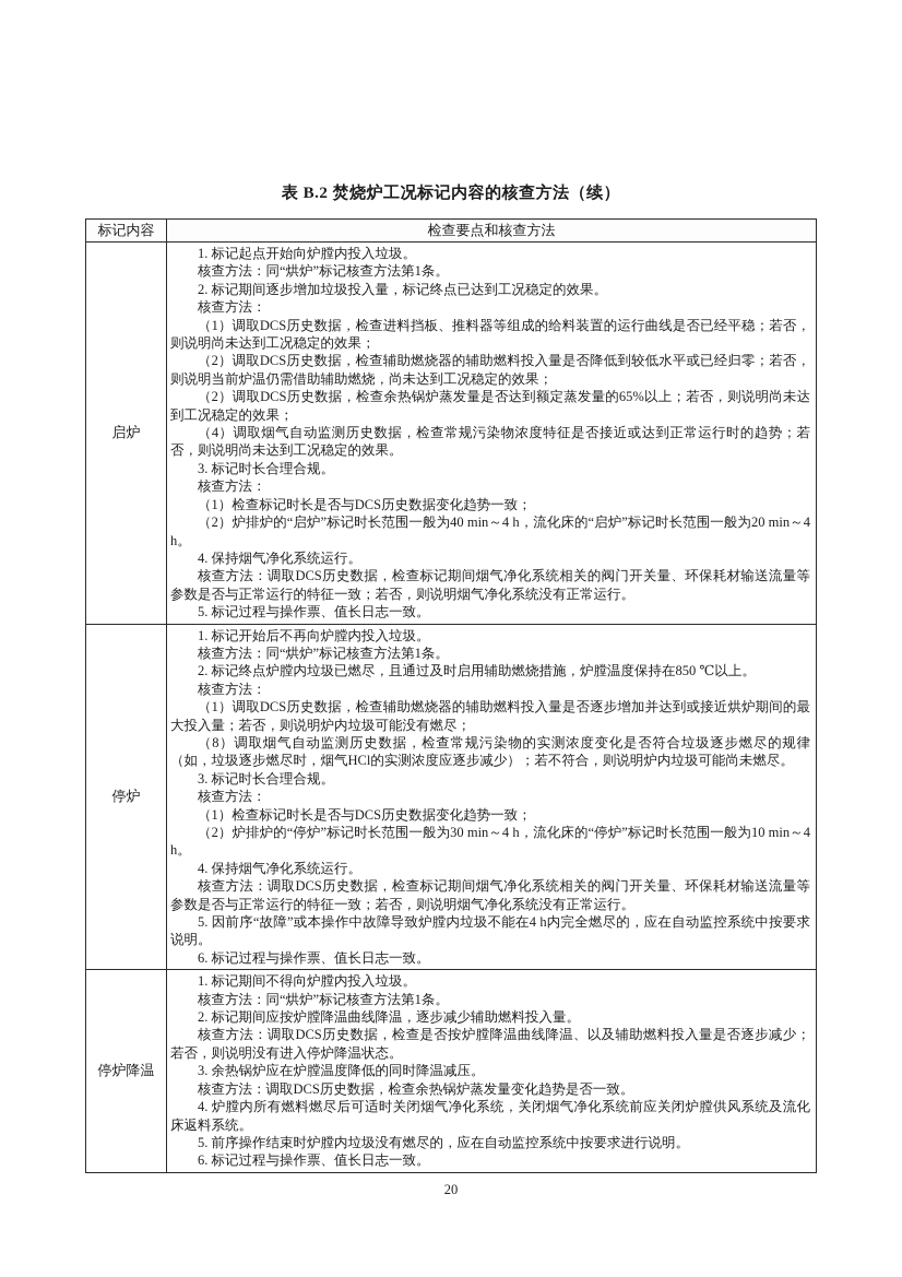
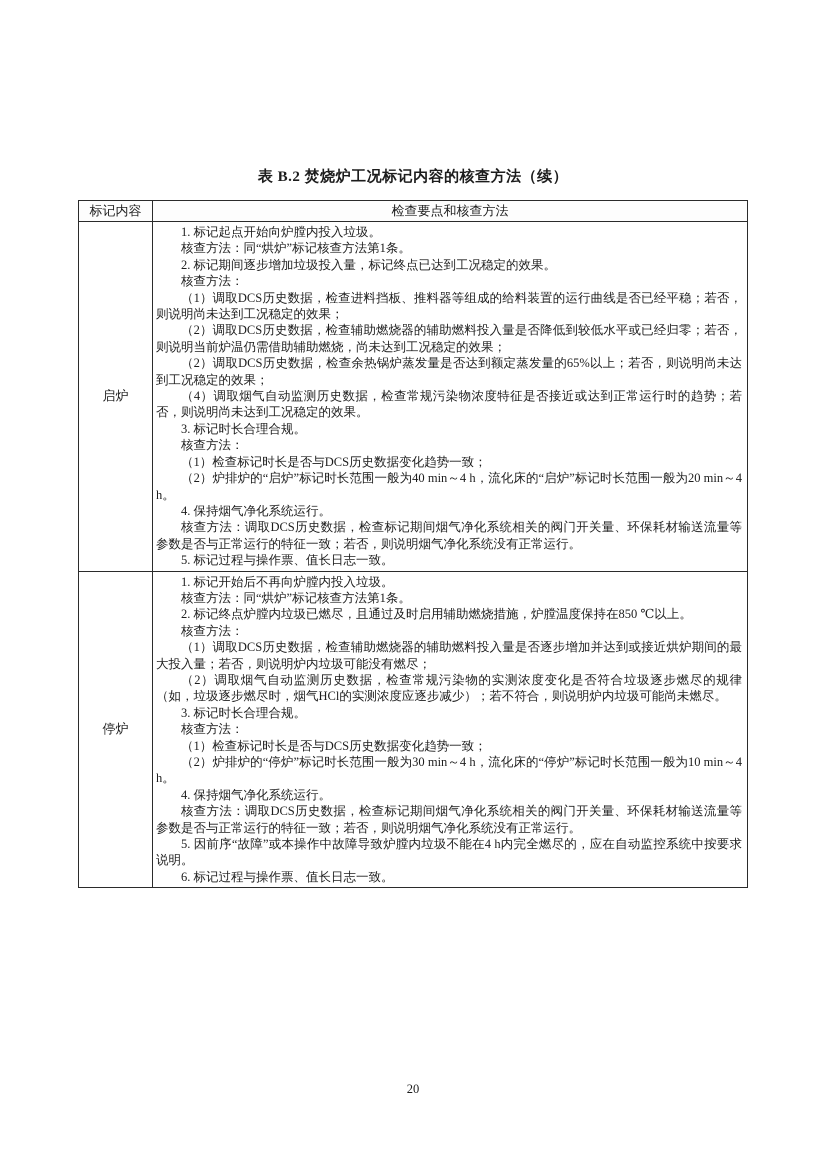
  表 B.2 焚烧炉工况标记内容的核查方法（续）
  标记内容	检查要点和核查方法
  启炉	1. 标记起点开始向炉膛内投入垃圾。核查方法：同“烘炉”标记核查方法第1条。2. 标记期间逐步增加垃圾投入量，标记终点已达到工况稳定的效果。核查方法：（1）调取DCS历史数据，检查进料挡板、推料器等组成的给料装置的运行曲线是否已经平稳；若否，则说明尚未达到工况稳定的效果；（2）调取DCS历史数据，检查辅助燃烧器的辅助燃料投入量是否降低到较低水平或已经归零；若否，则说明当前炉温仍需借助辅助燃烧，尚未达到工况稳定的效果；（2）调取DCS历史数据，检查余热锅炉蒸发量是否达到额定蒸发量的65%以上；若否，则说明尚未达到工况稳定的效果；（4）调取烟气自动监测历史数据，检查常规污染物浓度特征是否接近或达到正常运行时的趋势；若否，则说明尚未达到工况稳定的效果。3. 标记时长合理合规。核查方法：（1）检查标记时长是否与DCS历史数据变化趋势一致；（2）炉排炉的“启炉”标记时长范围一般为40 min～4 h，流化床的“启炉”标记时长范围一般为20 min～4 h。4. 保持烟气净化系统运行。核查方法：调取DCS历史数据，检查标记期间烟气净化系统相关的阀门开关量、环保耗材输送流量等参数是否与正常运行的特征一致；若否，则说明烟气净化系统没有正常运行。5. 标记过程与操作票、值长日志一致。
- 停炉	1. 标记开始后不再向炉膛内投入垃圾。核查方法：同“烘炉”标记核查方法第1条。2. 标记终点炉膛内垃圾已燃尽，且通过及时启用辅助燃烧措施，炉膛温度保持在850 ℃以上。核查方法：（1）调取DCS历史数据，检查辅助燃烧器的辅助燃料投入量是否逐步增加并达到或接近烘炉期间的最大投入量；若否，则说明炉内垃圾可能没有燃尽；（8）调取烟气自动监测历史数据，检查常规污染物的实测浓度变化是否符合垃圾逐步燃尽的规律（如，垃圾逐步燃尽时，烟气HCl的实测浓度应逐步减少）；若不符合，则说明炉内垃圾可能尚未燃尽。3. 标记时长合理合规。核查方法：（1）检查标记时长是否与DCS历史数据变化趋势一致；（2）炉排炉的“停炉”标记时长范围一般为30 min～4 h，流化床的“停炉”标记时长范围一般为10 min～4 h。4. 保持烟气净化系统运行。核查方法：调取DCS历史数据，检查标记期间烟气净化系统相关的阀门开关量、环保耗材输送流量等参数是否与正常运行的特征一致；若否，则说明烟气净化系统没有正常运行。5. 因前序“故障”或本操作中故障导致炉膛内垃圾不能在4 h内完全燃尽的，应在自动监控系统中按要求说明。6. 标记过程与操作票、值长日志一致。
+ 停炉	1. 标记开始后不再向炉膛内投入垃圾。核查方法：同“烘炉”标记核查方法第1条。2. 标记终点炉膛内垃圾已燃尽，且通过及时启用辅助燃烧措施，炉膛温度保持在850 ℃以上。核查方法：（1）调取DCS历史数据，检查辅助燃烧器的辅助燃料投入量是否逐步增加并达到或接近烘炉期间的最大投入量；若否，则说明炉内垃圾可能没有燃尽；（2）调取烟气自动监测历史数据，检查常规污染物的实测浓度变化是否符合垃圾逐步燃尽的规律（如，垃圾逐步燃尽时，烟气HCl的实测浓度应逐步减少）；若不符合，则说明炉内垃圾可能尚未燃尽。3. 标记时长合理合规。核查方法：（1）检查标记时长是否与DCS历史数据变化趋势一致；（2）炉排炉的“停炉”标记时长范围一般为30 min～4 h，流化床的“停炉”标记时长范围一般为10 min～4 h。4. 保持烟气净化系统运行。核查方法：调取DCS历史数据，检查标记期间烟气净化系统相关的阀门开关量、环保耗材输送流量等参数是否与正常运行的特征一致；若否，则说明烟气净化系统没有正常运行。5. 因前序“故障”或本操作中故障导致炉膛内垃圾不能在4 h内完全燃尽的，应在自动监控系统中按要求说明。6. 标记过程与操作票、值长日志一致。
- 停炉降温	1. 标记期间不得向炉膛内投入垃圾。核查方法：同“烘炉”标记核查方法第1条。2. 标记期间应按炉膛降温曲线降温，逐步减少辅助燃料投入量。核查方法：调取DCS历史数据，检查是否按炉膛降温曲线降温、以及辅助燃料投入量是否逐步减少；若否，则说明没有进入停炉降温状态。3. 余热锅炉应在炉膛温度降低的同时降温减压。核查方法：调取DCS历史数据，检查余热锅炉蒸发量变化趋势是否一致。4. 炉膛内所有燃料燃尽后可适时关闭烟气净化系统，关闭烟气净化系统前应关闭炉膛供风系统及流化床返料系统。5. 前序操作结束时炉膛内垃圾没有燃尽的，应在自动监控系统中按要求进行说明。6. 标记过程与操作票、值长日志一致。
  20
